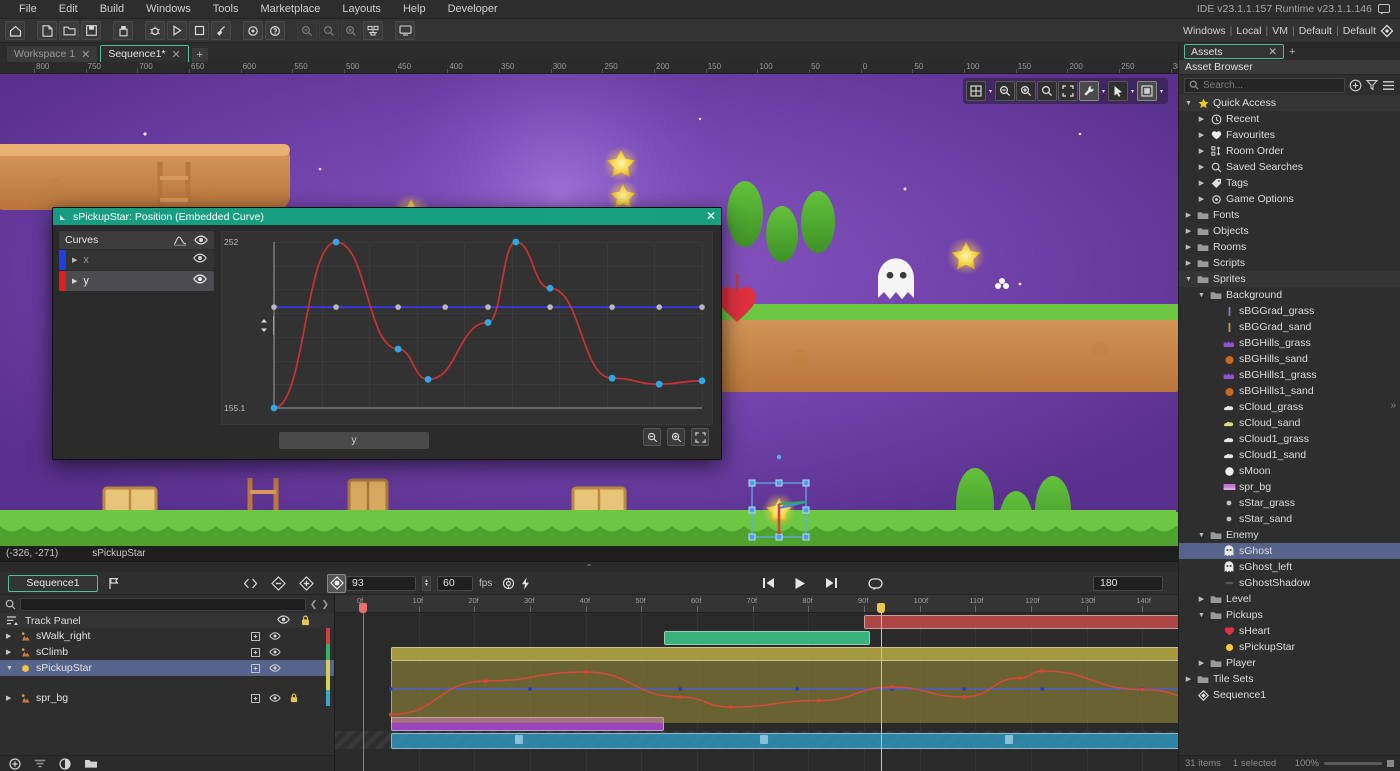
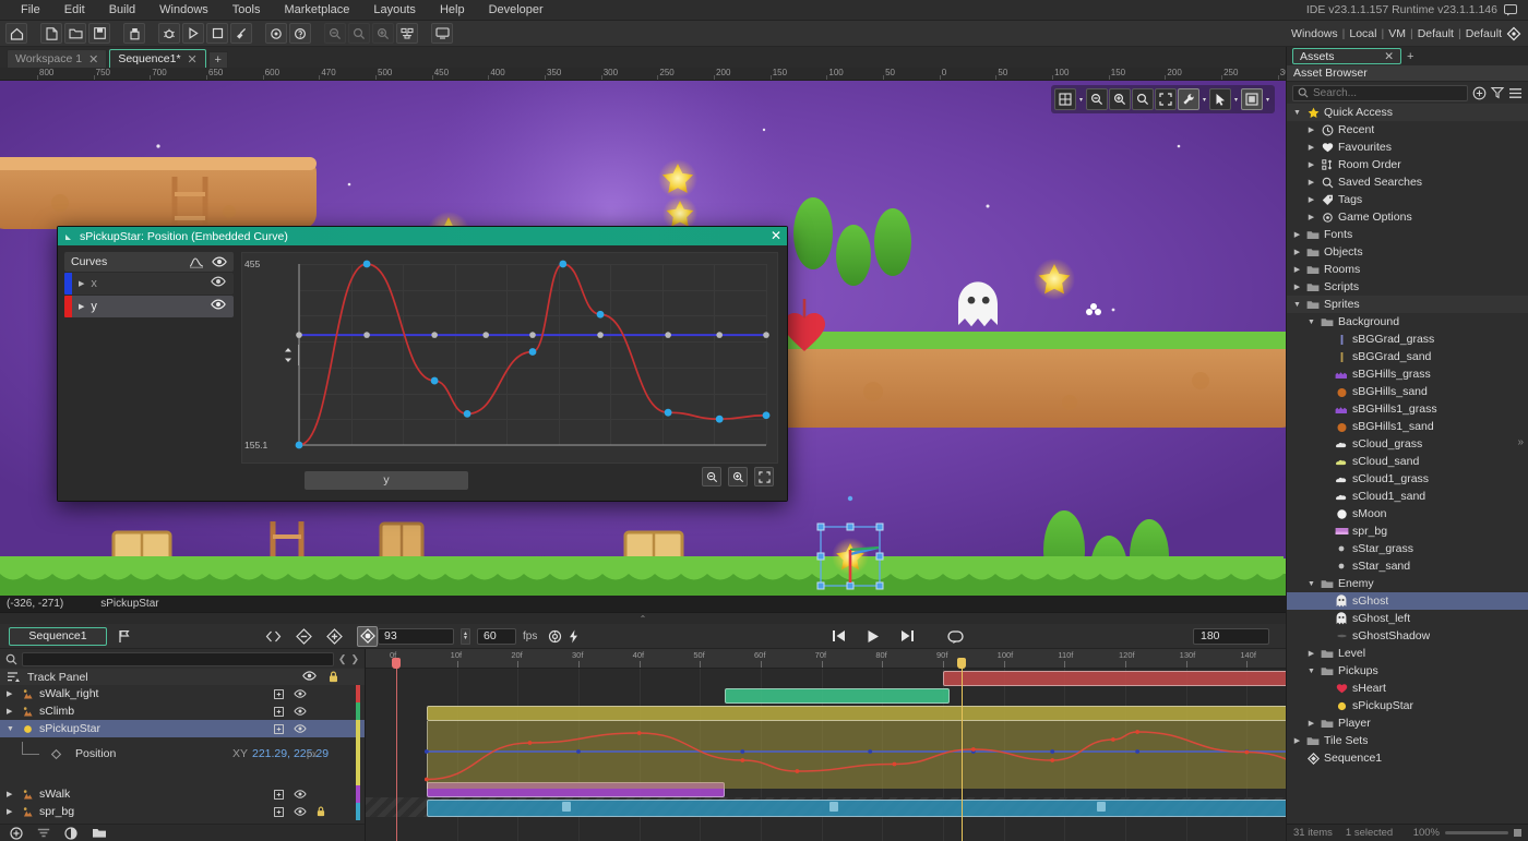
  File
  Edit
  Build
  Windows
  Tools
  Marketplace
  Layouts
  Help
  Developer
  IDE v23.1.1.157 Runtime v23.1.1.146
  Windows
  |
  Local
  |
  VM
  |
  Default
  |
  Default
  Workspace 1
  ✕
  Sequence1*
  ✕
  +
  800
  750
  700
  650
  600
- 550
+ 470
  500
  450
  400
  350
  300
  250
  200
  150
  100
  50
  0
  50
  100
  150
  200
  250
  (-326, -271)
  sPickupStar
  ⌃
  Sequence1
  93
  60
  fps
  180
  ❮
  ❯
  Track Panel
  sWalk_right
  sClimb
  sPickupStar
+ Position
+ XY
+ 221.29, 225.29
+ px
+ sWalk
  spr_bg
  0f
  10f
  20f
  30f
  40f
  50f
  60f
  70f
  80f
  90f
  100f
  110f
  120f
  130f
  140f
  Assets
  ✕
  +
  Asset Browser
  Search...
  Quick Access
  Recent
  Favourites
  Room Order
  Saved Searches
  Tags
  Game Options
  Fonts
  Objects
  Rooms
  Scripts
  Sprites
  Background
  sBGGrad_grass
  sBGGrad_sand
  sBGHills_grass
  sBGHills_sand
  sBGHills1_grass
  sBGHills1_sand
  sCloud_grass
  sCloud_sand
  sCloud1_grass
  sCloud1_sand
  sMoon
  spr_bg
  sStar_grass
  sStar_sand
  Enemy
  sGhost
  sGhost_left
  sGhostShadow
  Level
  Pickups
  sHeart
  sPickupStar
  Player
  Tile Sets
  Sequence1
  31 items
  1 selected
  100%
  »
  sPickupStar: Position (Embedded Curve)
  ✕
  Curves
  x
  y
- 252
+ 455
  155.1
  y
